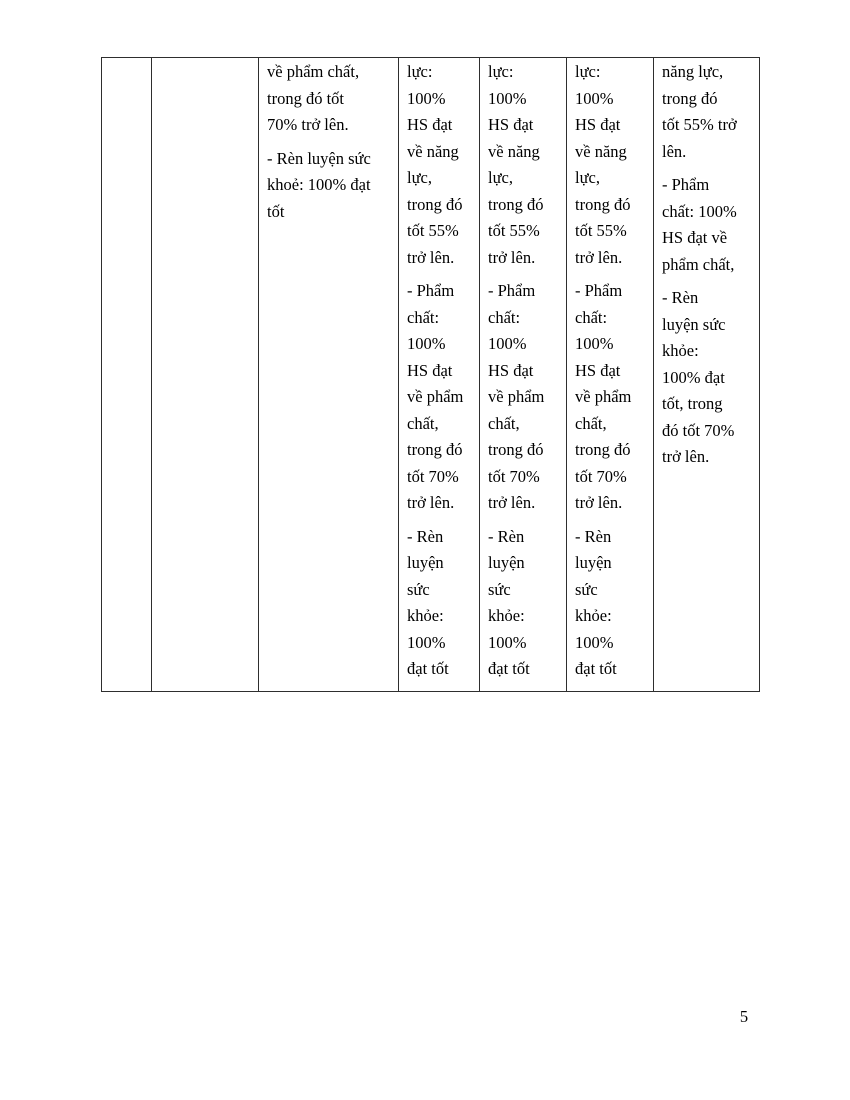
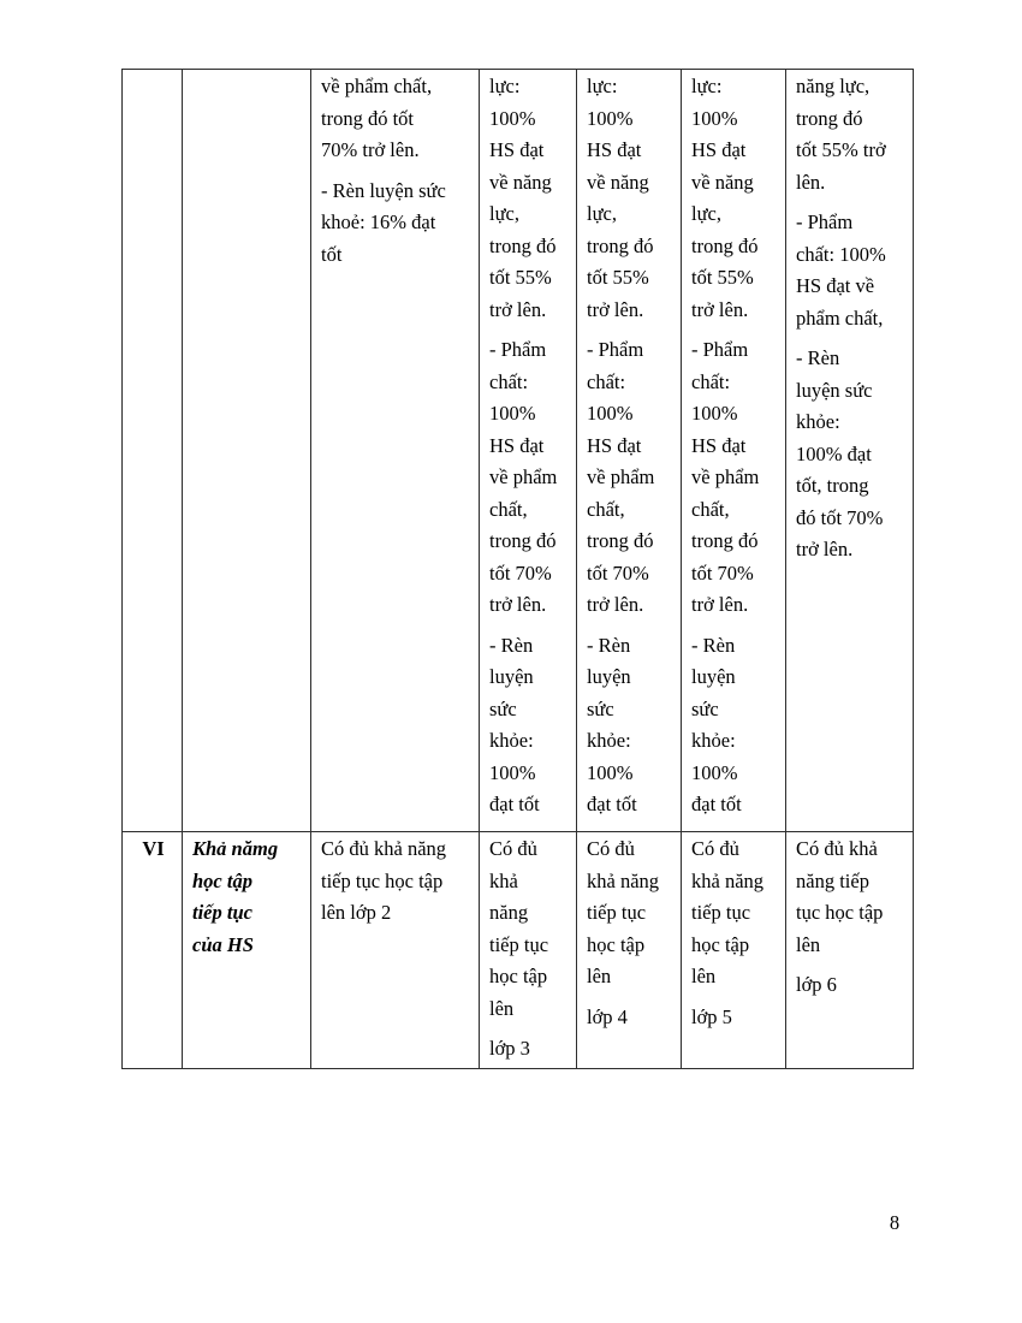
- 		về phẩm chất, trong đó tốt 70% trở lên. - Rèn luyện sức khoẻ: 100% đạt tốt	lực: 100% HS đạt về năng lực, trong đó tốt 55% trở lên. - Phẩm chất: 100% HS đạt về phẩm chất, trong đó tốt 70% trở lên. - Rèn luyện sức khỏe: 100% đạt tốt	lực: 100% HS đạt về năng lực, trong đó tốt 55% trở lên. - Phẩm chất: 100% HS đạt về phẩm chất, trong đó tốt 70% trở lên. - Rèn luyện sức khỏe: 100% đạt tốt	lực: 100% HS đạt về năng lực, trong đó tốt 55% trở lên. - Phẩm chất: 100% HS đạt về phẩm chất, trong đó tốt 70% trở lên. - Rèn luyện sức khỏe: 100% đạt tốt	năng lực, trong đó tốt 55% trở lên. - Phẩm chất: 100% HS đạt về phẩm chất, - Rèn luyện sức khỏe: 100% đạt tốt, trong đó tốt 70% trở lên.
+ 		về phẩm chất, trong đó tốt 70% trở lên. - Rèn luyện sức khoẻ: 16% đạt tốt	lực: 100% HS đạt về năng lực, trong đó tốt 55% trở lên. - Phẩm chất: 100% HS đạt về phẩm chất, trong đó tốt 70% trở lên. - Rèn luyện sức khỏe: 100% đạt tốt	lực: 100% HS đạt về năng lực, trong đó tốt 55% trở lên. - Phẩm chất: 100% HS đạt về phẩm chất, trong đó tốt 70% trở lên. - Rèn luyện sức khỏe: 100% đạt tốt	lực: 100% HS đạt về năng lực, trong đó tốt 55% trở lên. - Phẩm chất: 100% HS đạt về phẩm chất, trong đó tốt 70% trở lên. - Rèn luyện sức khỏe: 100% đạt tốt	năng lực, trong đó tốt 55% trở lên. - Phẩm chất: 100% HS đạt về phẩm chất, - Rèn luyện sức khỏe: 100% đạt tốt, trong đó tốt 70% trở lên.
+ VI	Khả nămg học tập tiếp tục của HS	Có đủ khả năng tiếp tục học tập lên lớp 2	Có đủ khả năng tiếp tục học tập lên lớp 3	Có đủ khả năng tiếp tục học tập lên lớp 4	Có đủ khả năng tiếp tục học tập lên lớp 5	Có đủ khả năng tiếp tục học tập lên lớp 6
- 5
+ 8
